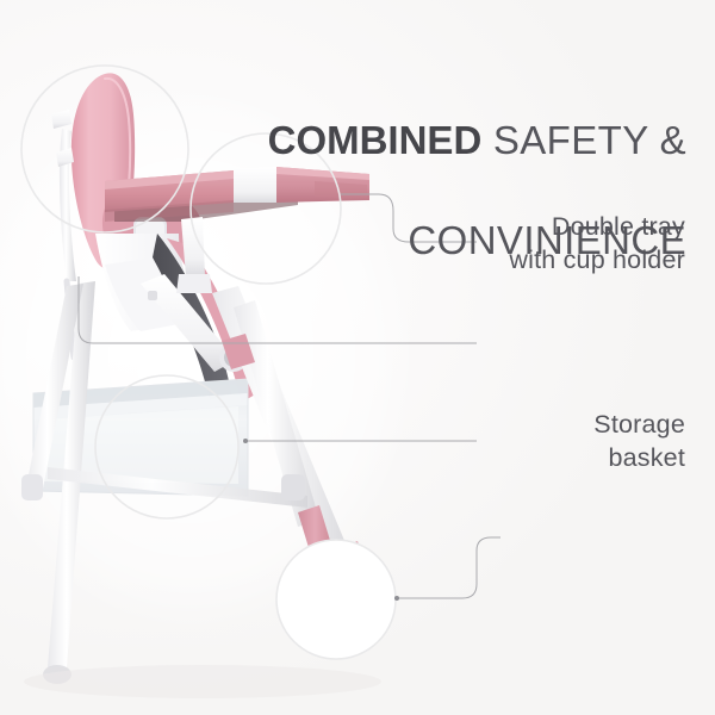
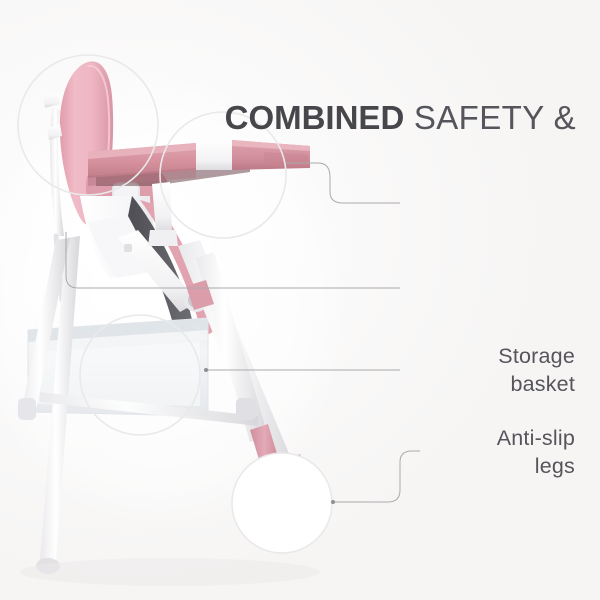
  COMBINED SAFETY &
- CONVINIENCE
- Double tray
- with cup holder
  Storage
  basket
+ Anti-slip
+ legs
